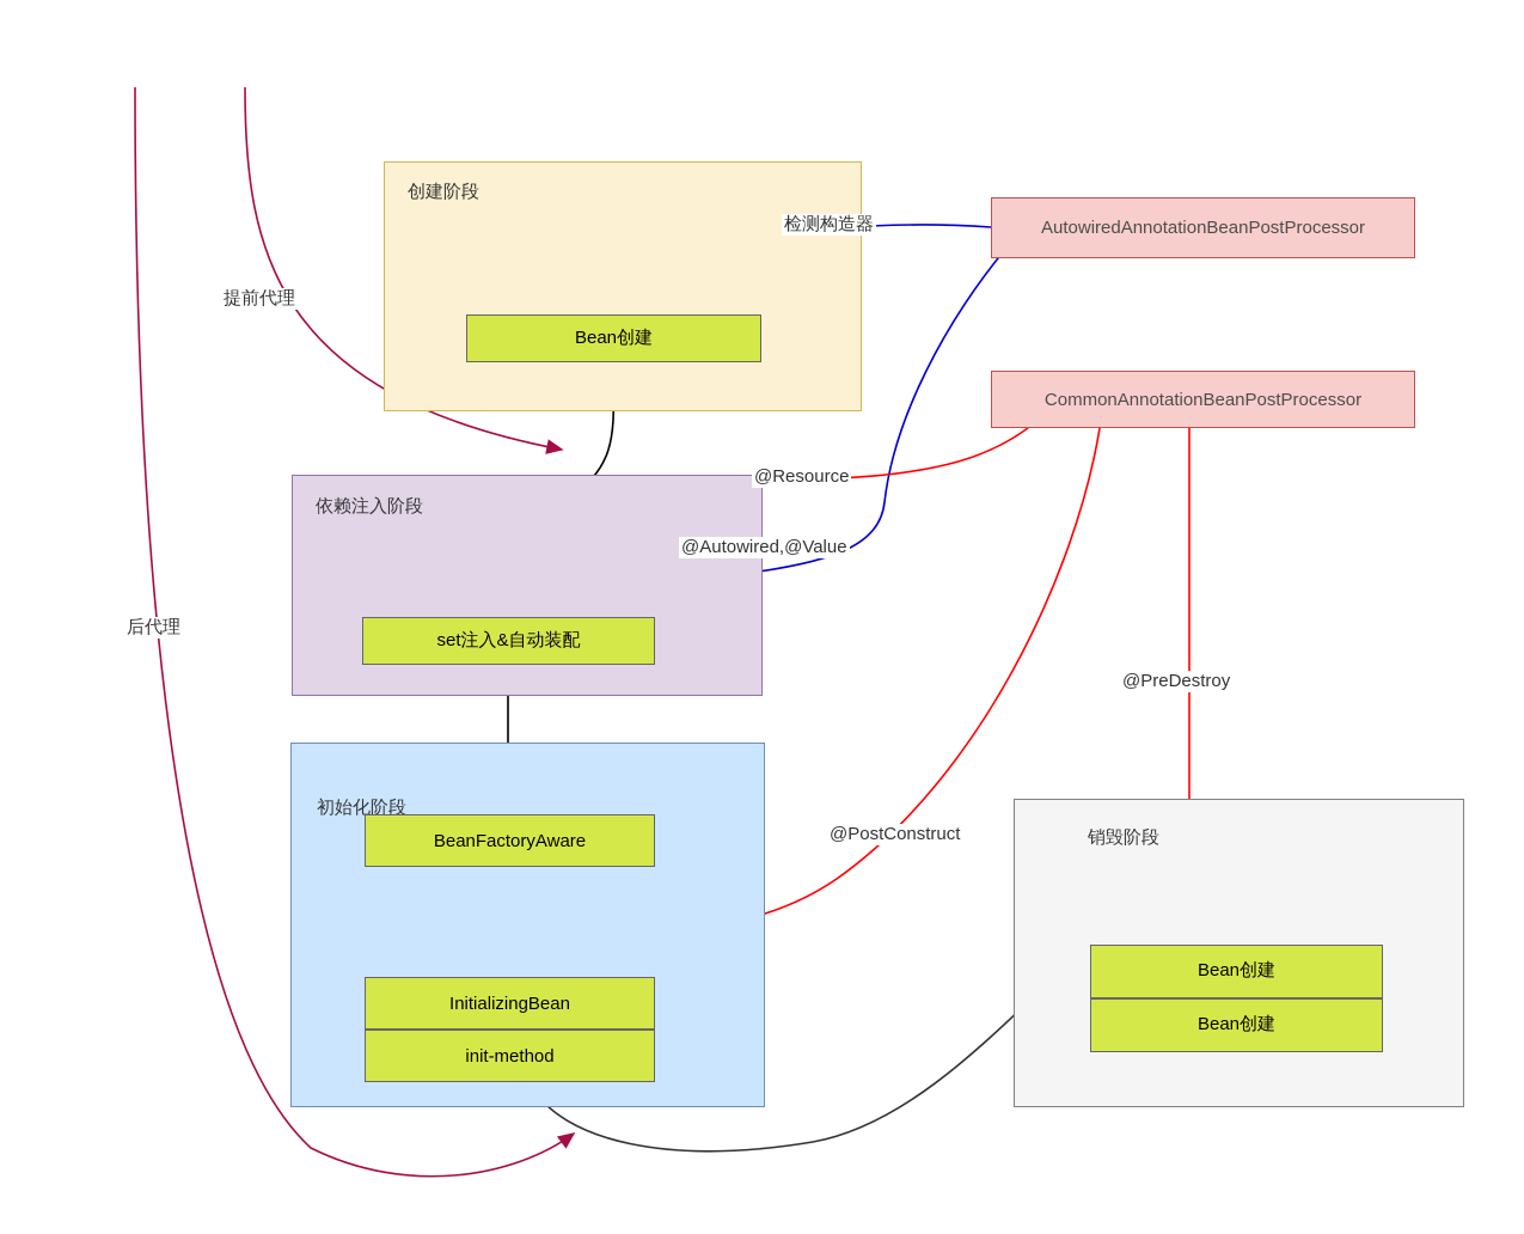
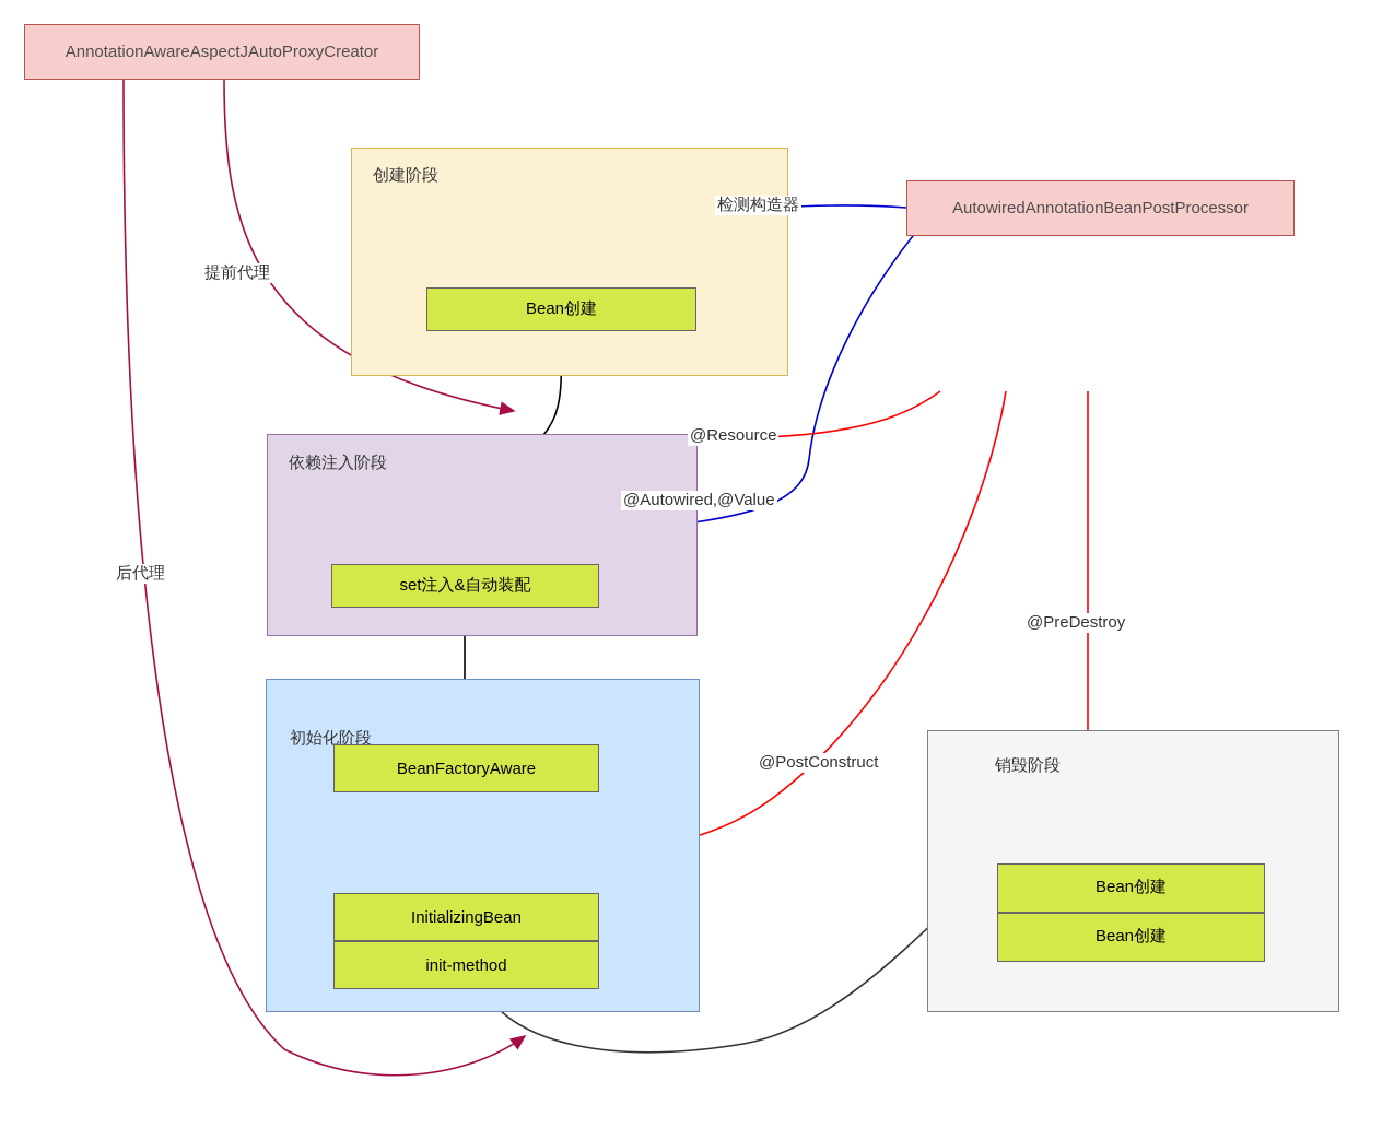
  创建阶段
  依赖注入阶段
  初始化阶段
  销毁阶段
+ AnnotationAwareAspectJAutoProxyCreator
  AutowiredAnnotationBeanPostProcessor
- CommonAnnotationBeanPostProcessor
  Bean创建
  set注入&自动装配
  BeanFactoryAware
  InitializingBean
  init-method
  Bean创建
  Bean创建
  提前代理
  后代理
  检测构造器
  @Resource
  @Autowired,@Value
  @PostConstruct
  @PreDestroy
